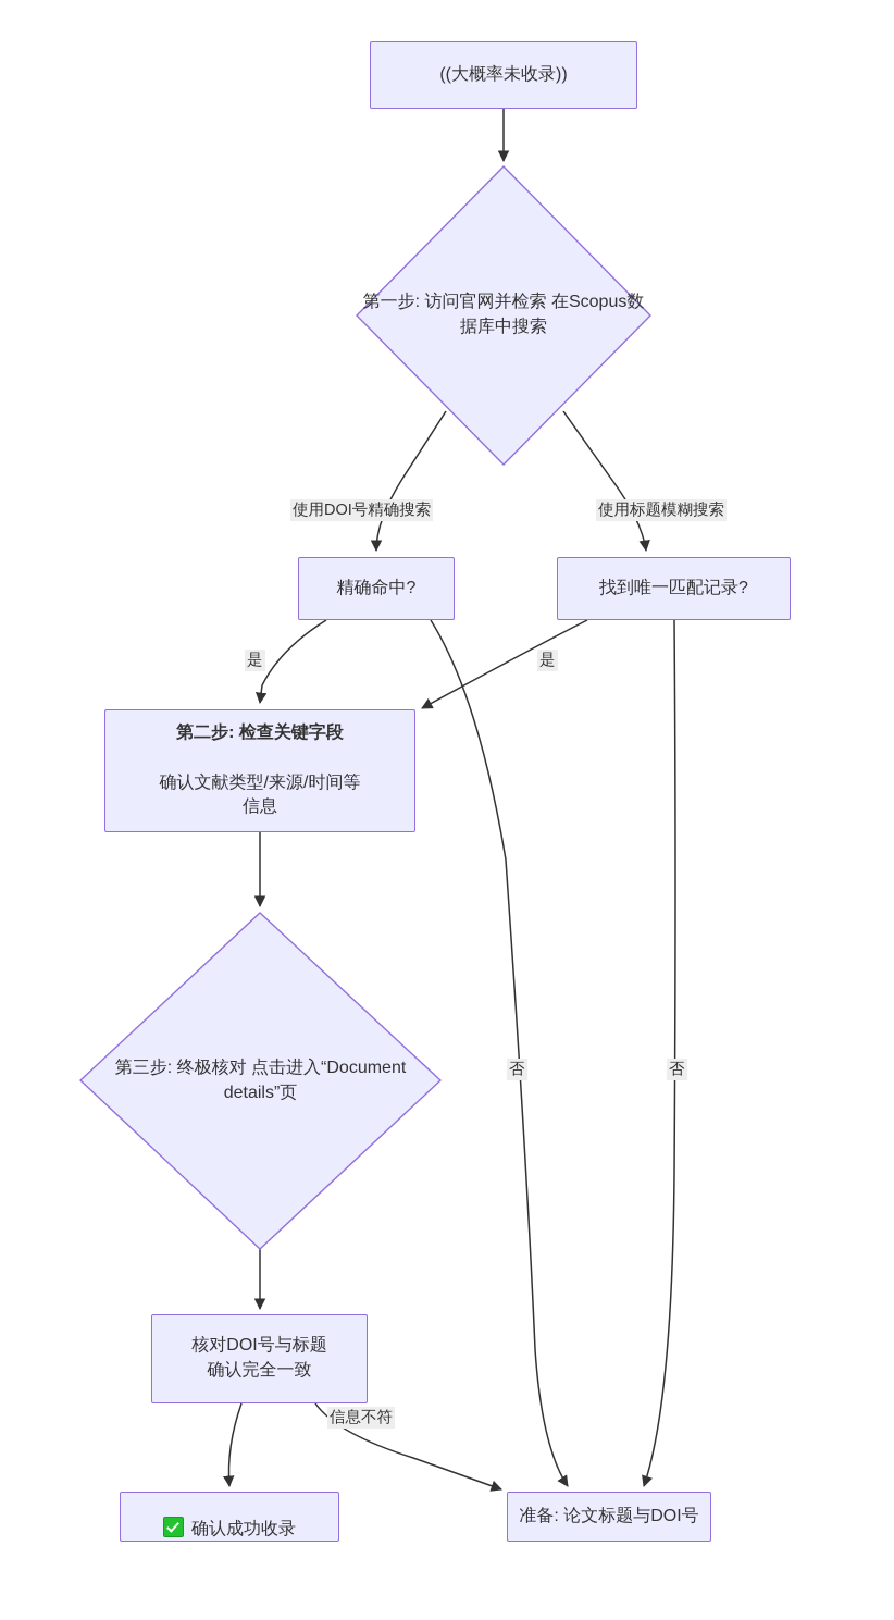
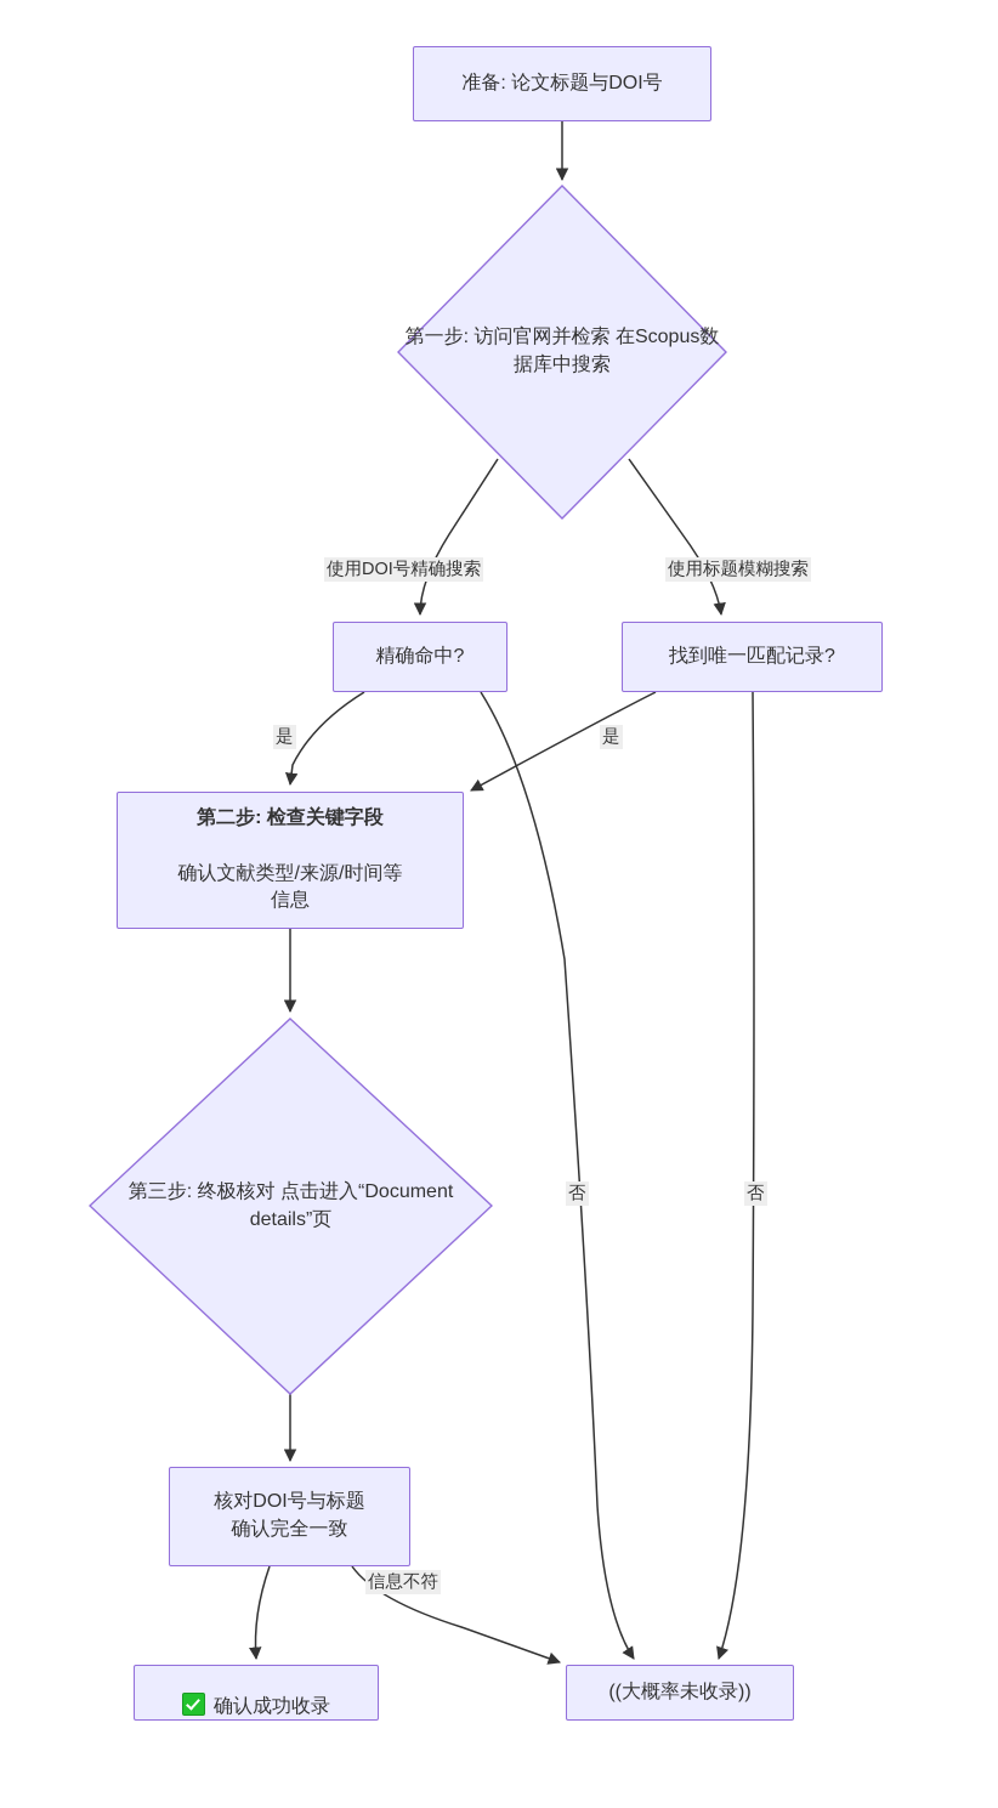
- ((大概率未收录))
+ 准备: 论文标题与DOI号
  第一步: 访问官网并检索 在Scopus数据库中搜索
  精确命中?
  找到唯一匹配记录?
  第二步: 检查关键字段
  确认文献类型/来源/时间等
  信息
  第三步: 终极核对 点击进入“Document details”页
  核对DOI号与标题
  确认完全一致
  确认成功收录
- 准备: 论文标题与DOI号
+ ((大概率未收录))
  使用DOI号精确搜索
  使用标题模糊搜索
  是
  是
  否
  否
  信息不符
